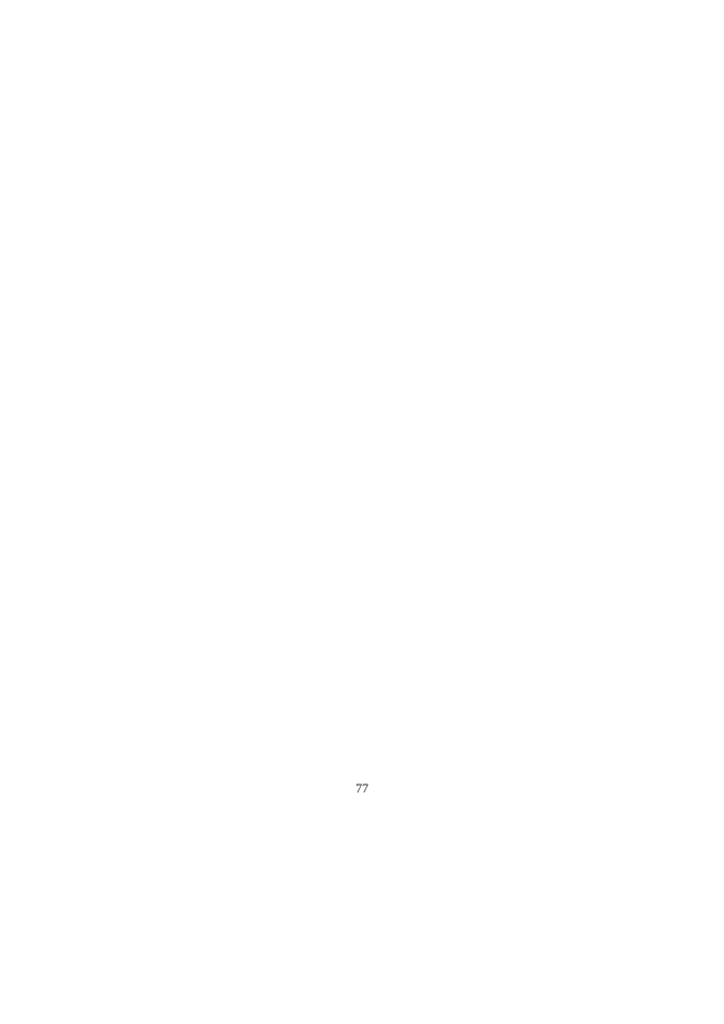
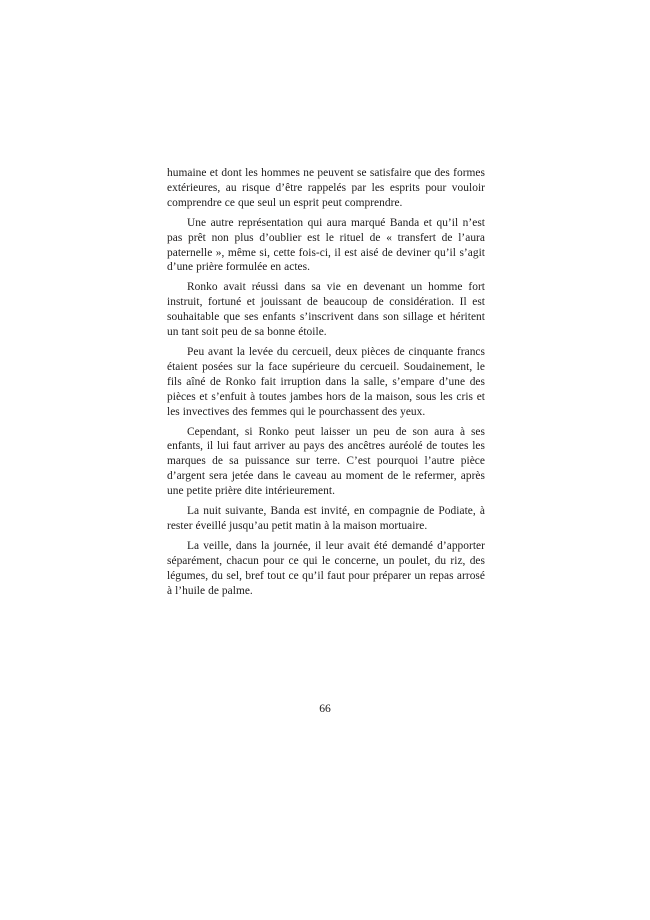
+ humaine et dont les hommes ne peuvent se satisfaire que des formes extérieures, au risque d’être rappelés par les esprits pour vouloir comprendre ce que seul un esprit peut comprendre.
+ Une autre représentation qui aura marqué Banda et qu’il n’est pas prêt non plus d’oublier est le rituel de « transfert de l’aura paternelle », même si, cette fois-ci, il est aisé de deviner qu’il s’agit d’une prière formulée en actes.
+ Ronko avait réussi dans sa vie en devenant un homme fort instruit, fortuné et jouissant de beaucoup de considération. Il est souhaitable que ses enfants s’inscrivent dans son sillage et héritent un tant soit peu de sa bonne étoile.
+ Peu avant la levée du cercueil, deux pièces de cinquante francs étaient posées sur la face supérieure du cercueil. Soudainement, le fils aîné de Ronko fait irruption dans la salle, s’empare d’une des pièces et s’enfuit à toutes jambes hors de la maison, sous les cris et les invectives des femmes qui le pourchassent des yeux.
+ Cependant, si Ronko peut laisser un peu de son aura à ses enfants, il lui faut arriver au pays des ancêtres auréolé de toutes les marques de sa puissance sur terre. C’est pourquoi l’autre pièce d’argent sera jetée dans le caveau au moment de le refermer, après une petite prière dite intérieurement.
+ La nuit suivante, Banda est invité, en compagnie de Podiate, à rester éveillé jusqu’au petit matin à la maison mortuaire.
+ La veille, dans la journée, il leur avait été demandé d’apporter séparément, chacun pour ce qui le concerne, un poulet, du riz, des légumes, du sel, bref tout ce qu’il faut pour préparer un repas arrosé à l’huile de palme.
- 77
+ 66
